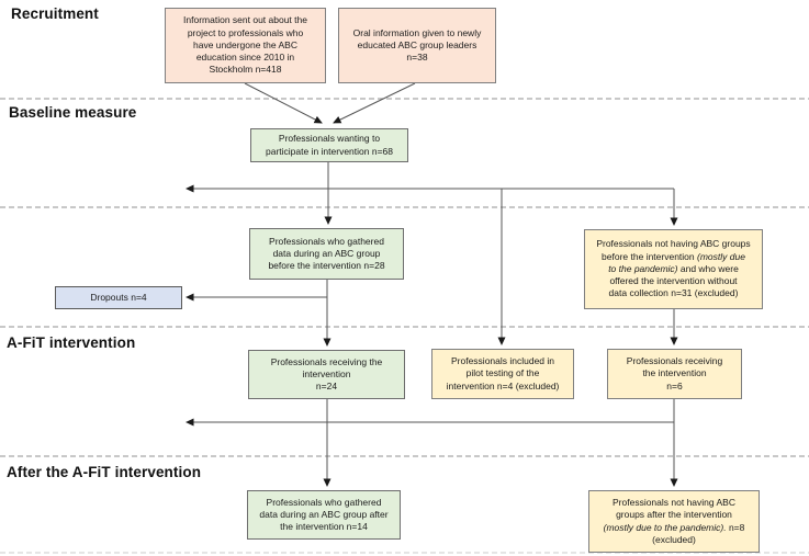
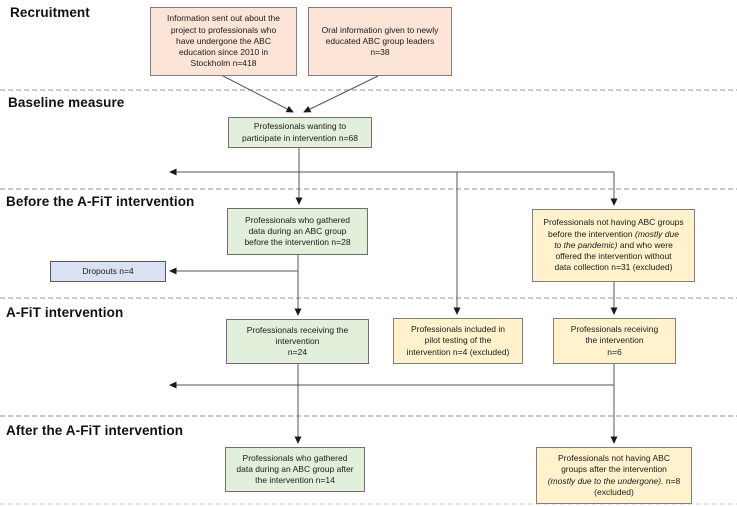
  Recruitment
  Baseline measure
+ Before the A-FiT intervention
  A-FiT intervention
  After the A-FiT intervention
  Information sent out about the
  project to professionals who
  have undergone the ABC
  education since 2010 in
  Stockholm n=418
  Oral information given to newly
  educated ABC group leaders
  n=38
  Professionals wanting to
  participate in intervention n=68
  Professionals who gathered
  data during an ABC group
  before the intervention n=28
  Professionals not having ABC groups
  before the intervention (mostly due
  to the pandemic) and who were
  offered the intervention without
  data collection n=31 (excluded)
  Dropouts n=4
  Professionals receiving the
  intervention
  n=24
  Professionals included in
  pilot testing of the
  intervention n=4 (excluded)
  Professionals receiving
  the intervention
  n=6
  Professionals who gathered
  data during an ABC group after
  the intervention n=14
  Professionals not having ABC
  groups after the intervention
- (mostly due to the pandemic). n=8
+ (mostly due to the undergone). n=8
  (excluded)
